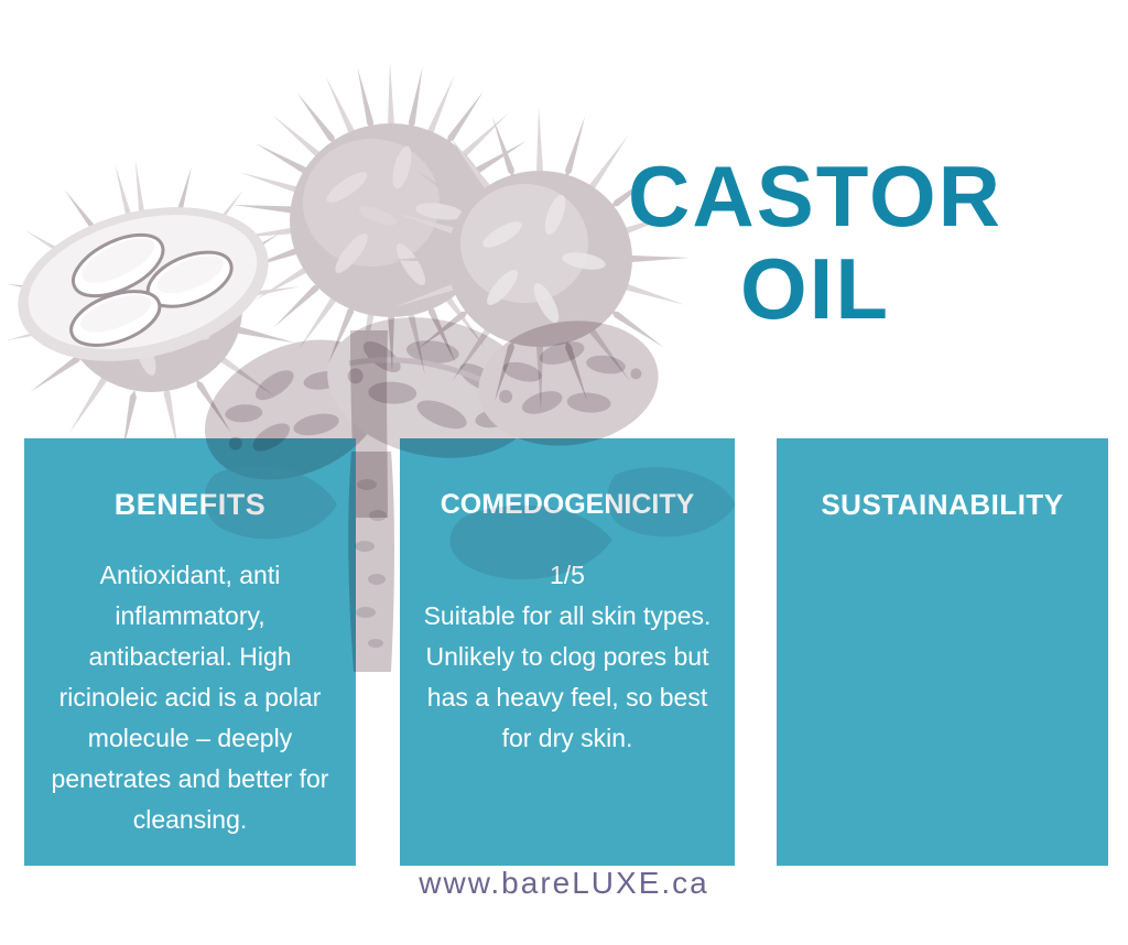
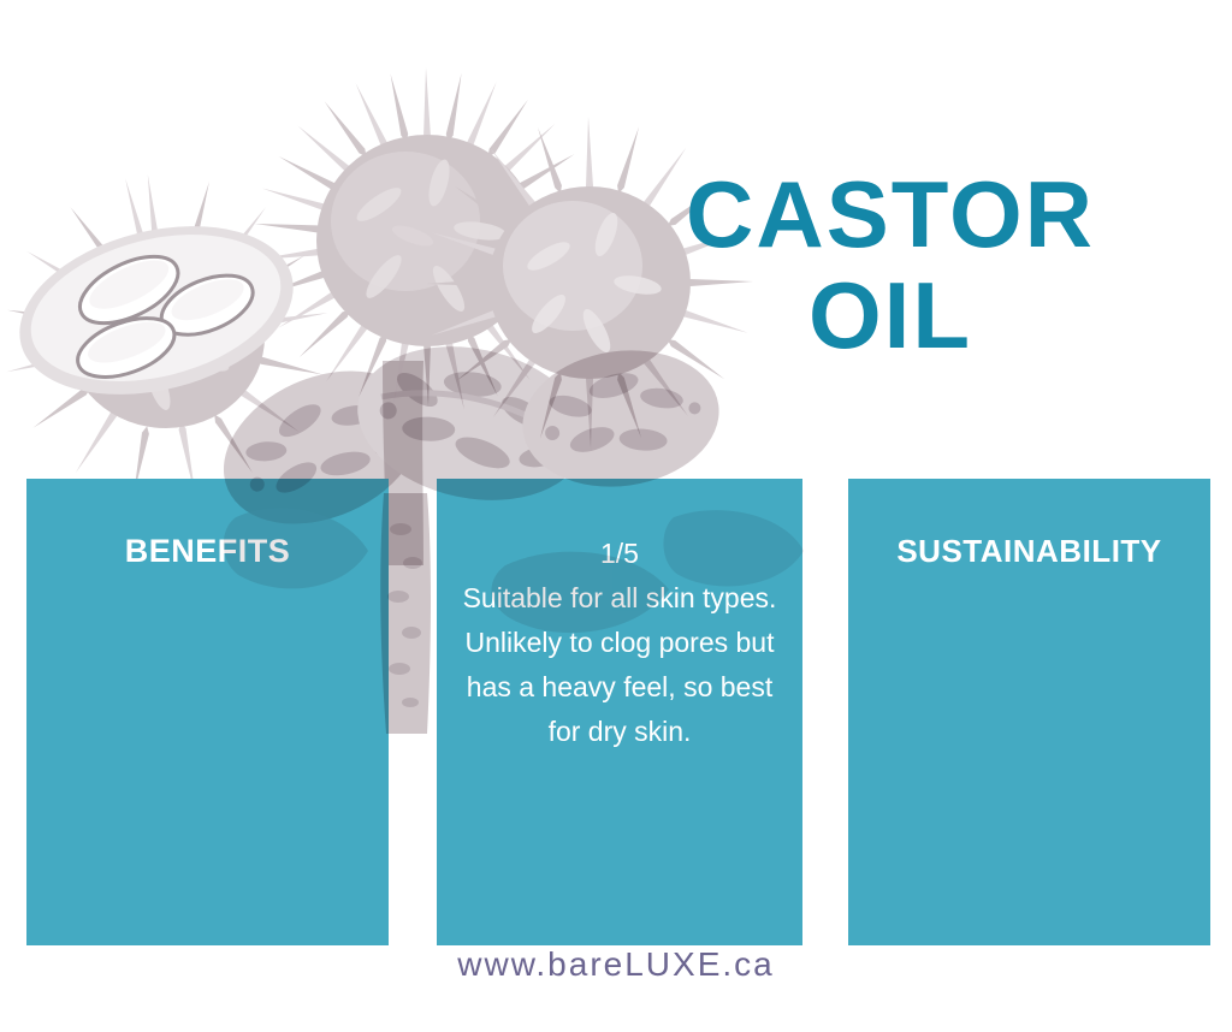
  BENEFITS
- Antioxidant, anti inflammatory, antibacterial. High ricinoleic acid is a polar molecule – deeply penetrates and better for cleansing.
- COMEDOGENICITY
  1/5
  Suitable for all skin types. Unlikely to clog pores but has a heavy feel, so best for dry skin.
  SUSTAINABILITY
  CASTOR
  OIL
  www.bareLUXE.ca
